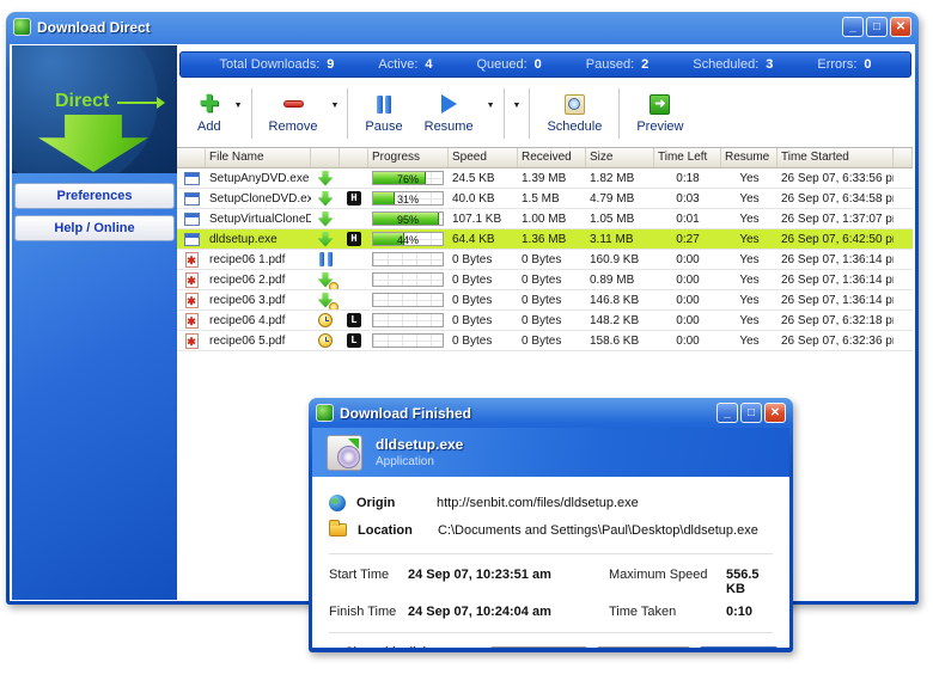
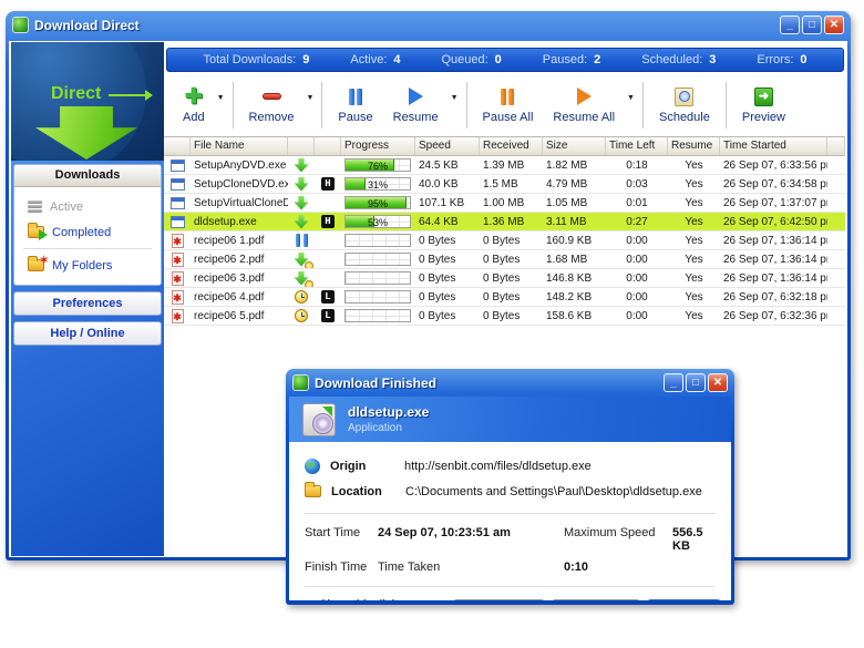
  Download Direct
  _
  □
  ✕
  Direct
  Total Downloads:
  9
  Active:
  4
  Queued:
  0
  Paused:
  2
  Scheduled:
  3
  Errors:
  0
  ✚
  Add
  Remove
  Pause
  Resume
+ Pause All
+ Resume All
  Schedule
  ➜
  Preview
+ Downloads
+ Active
+ Completed
+ ✶
+ My Folders
  Preferences
  Help / Online
  File Name
  Progress
  Speed
  Received
  Size
  Time Left
  Resume
  Time Started
  SetupAnyDVD.exe
  76%
  24.5 KB
  1.39 MB
  1.82 MB
  0:18
  Yes
  26 Sep 07, 6:33:56 p
  SetupCloneDVD.ex
  H
  31%
  40.0 KB
  1.5 MB
  4.79 MB
  0:03
  Yes
  26 Sep 07, 6:34:58 p
  SetupVirtualCloneD
  95%
  107.1 KB
  1.00 MB
  1.05 MB
  0:01
  Yes
  26 Sep 07, 1:37:07 p
  dldsetup.exe
  H
- 44%
+ 53%
  64.4 KB
  1.36 MB
  3.11 MB
  0:27
  Yes
  26 Sep 07, 6:42:50 p
  ✱
  recipe06 1.pdf
  0 Bytes
  0 Bytes
  160.9 KB
  0:00
  Yes
  26 Sep 07, 1:36:14 p
  ✱
  recipe06 2.pdf
  0 Bytes
  0 Bytes
- 0.89 MB
+ 1.68 MB
  0:00
  Yes
  26 Sep 07, 1:36:14 p
  ✱
  recipe06 3.pdf
  0 Bytes
  0 Bytes
  146.8 KB
  0:00
  Yes
  26 Sep 07, 1:36:14 p
  ✱
  recipe06 4.pdf
  L
  0 Bytes
  0 Bytes
  148.2 KB
  0:00
  Yes
  26 Sep 07, 6:32:18 p
  ✱
  recipe06 5.pdf
  L
  0 Bytes
  0 Bytes
  158.6 KB
  0:00
  Yes
  26 Sep 07, 6:32:36 p
  Download Finished
  _
  □
  ✕
  dldsetup.exe
  Application
  Origin
  http://senbit.com/files/dldsetup.exe
  Location
  C:\Documents and Settings\Paul\Desktop\dldsetup.exe
  Start Time
  24 Sep 07, 10:23:51 am
  Maximum Speed
  556.5 KB
  Finish Time
- 24 Sep 07, 10:24:04 am
  Time Taken
  0:10
